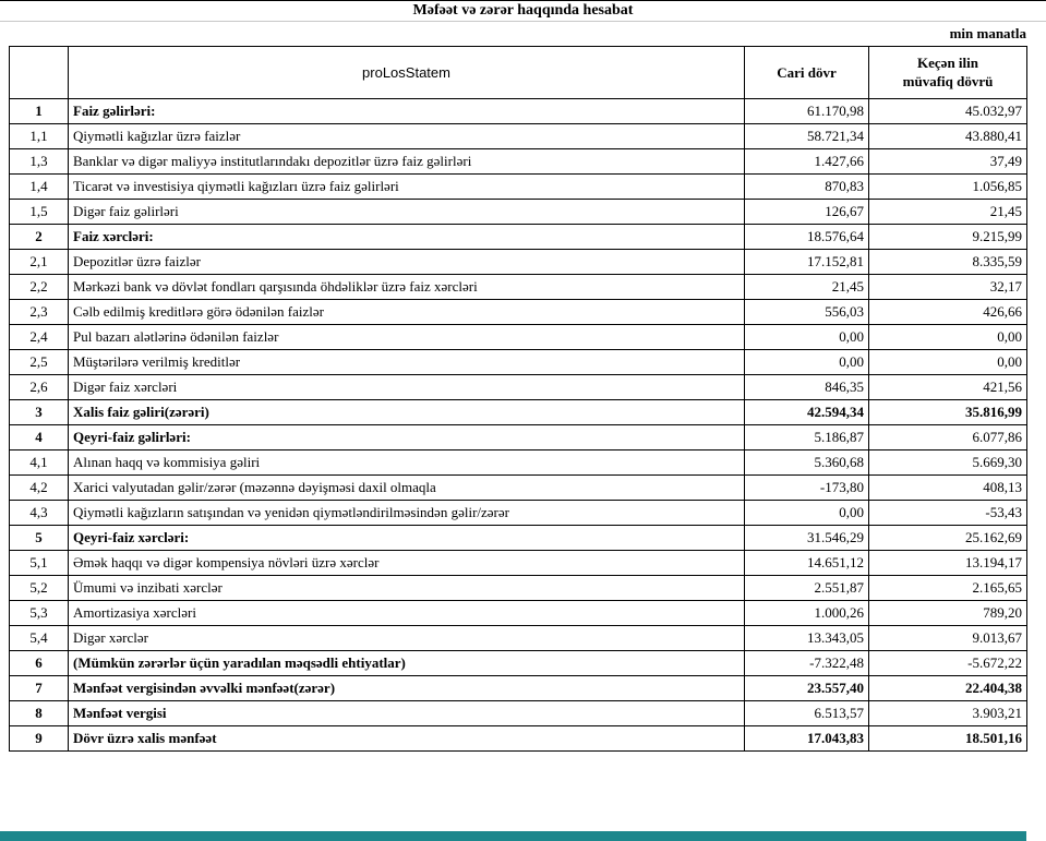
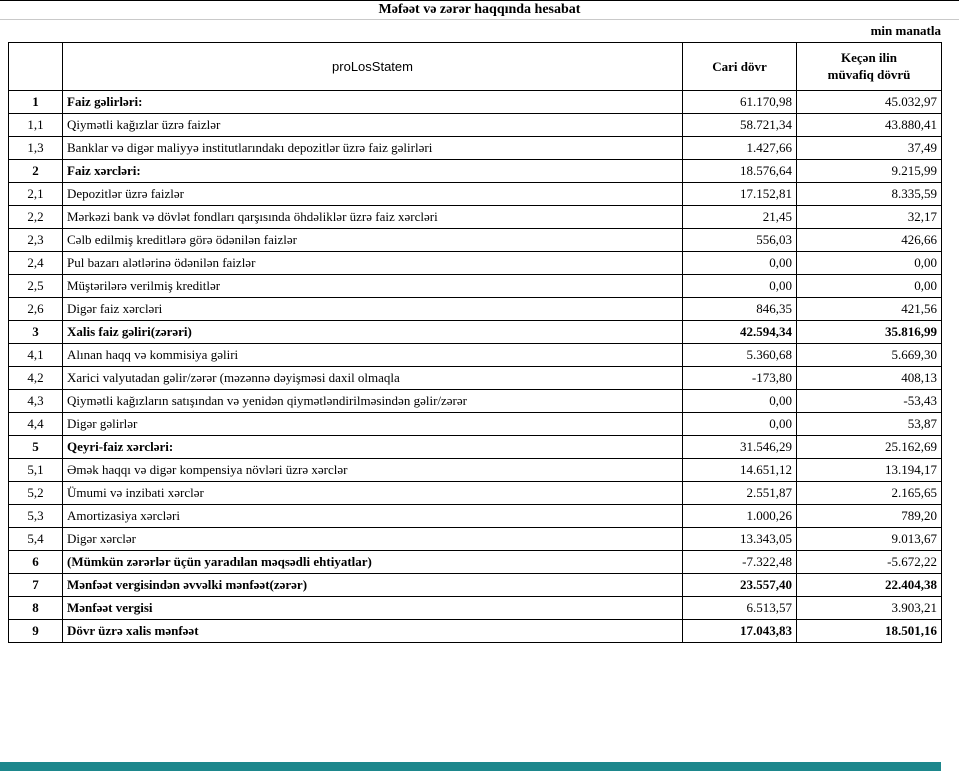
  Məfəət və zərər haqqında hesabat
  min manatla
  	proLosStatem	Cari dövr	Keçən ilin müvafiq dövrü
  1	Faiz gəlirləri:	61.170,98	45.032,97
  1,1	Qiymətli kağızlar üzrə faizlər	58.721,34	43.880,41
  1,3	Banklar və digər maliyyə institutlarındakı depozitlər üzrə faiz gəlirləri	1.427,66	37,49
- 1,4	Ticarət və investisiya qiymətli kağızları üzrə faiz gəlirləri	870,83	1.056,85
- 1,5	Digər faiz gəlirləri	126,67	21,45
  2	Faiz xərcləri:	18.576,64	9.215,99
  2,1	Depozitlər üzrə faizlər	17.152,81	8.335,59
  2,2	Mərkəzi bank və dövlət fondları qarşısında öhdəliklər üzrə faiz xərcləri	21,45	32,17
  2,3	Cəlb edilmiş kreditlərə görə ödənilən faizlər	556,03	426,66
  2,4	Pul bazarı alətlərinə ödənilən faizlər	0,00	0,00
  2,5	Müştərilərə verilmiş kreditlər	0,00	0,00
  2,6	Digər faiz xərcləri	846,35	421,56
  3	Xalis faiz gəliri(zərəri)	42.594,34	35.816,99
- 4	Qeyri-faiz gəlirləri:	5.186,87	6.077,86
  4,1	Alınan haqq və kommisiya gəliri	5.360,68	5.669,30
  4,2	Xarici valyutadan gəlir/zərər (məzənnə dəyişməsi daxil olmaqla	-173,80	408,13
  4,3	Qiymətli kağızların satışından və yenidən qiymətləndirilməsindən gəlir/zərər	0,00	-53,43
+ 4,4	Digər gəlirlər	0,00	53,87
  5	Qeyri-faiz xərcləri:	31.546,29	25.162,69
  5,1	Əmək haqqı və digər kompensiya növləri üzrə xərclər	14.651,12	13.194,17
  5,2	Ümumi və inzibati xərclər	2.551,87	2.165,65
  5,3	Amortizasiya xərcləri	1.000,26	789,20
  5,4	Digər xərclər	13.343,05	9.013,67
  6	(Mümkün zərərlər üçün yaradılan məqsədli ehtiyatlar)	-7.322,48	-5.672,22
  7	Mənfəət vergisindən əvvəlki mənfəət(zərər)	23.557,40	22.404,38
  8	Mənfəət vergisi	6.513,57	3.903,21
  9	Dövr üzrə xalis mənfəət	17.043,83	18.501,16
